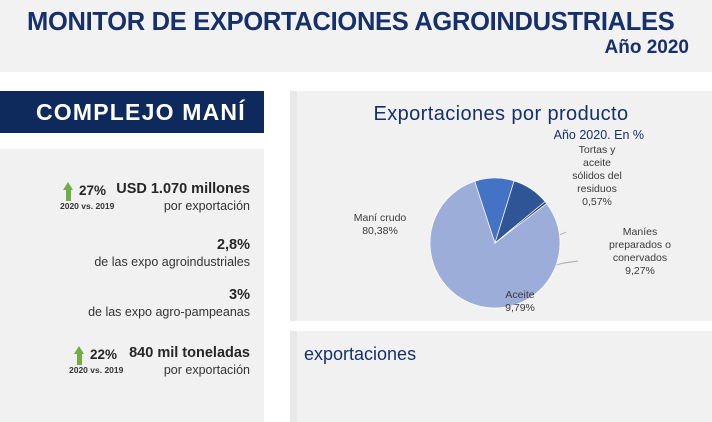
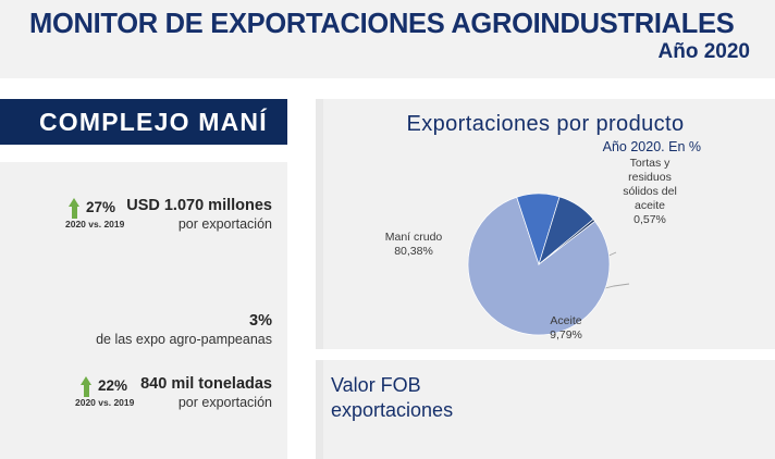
  MONITOR DE EXPORTACIONES AGROINDUSTRIALES
  Año 2020
  COMPLEJO MANÍ
  27%
  2020 vs. 2019
  USD 1.070 millones
  por exportación
- 2,8%
- de las expo agroindustriales
  3%
  de las expo agro-pampeanas
  22%
  2020 vs. 2019
  840 mil toneladas
  por exportación
  Exportaciones por producto
  Año 2020. En %
  Maní crudo
  80,38%
  Aceite
  9,79%
- Maníes
- preparados o
- conervados
- 9,27%
  Tortas y
- aceite
+ residuos
  sólidos del
- residuos
+ aceite
  0,57%
+ Valor FOB
  exportaciones
